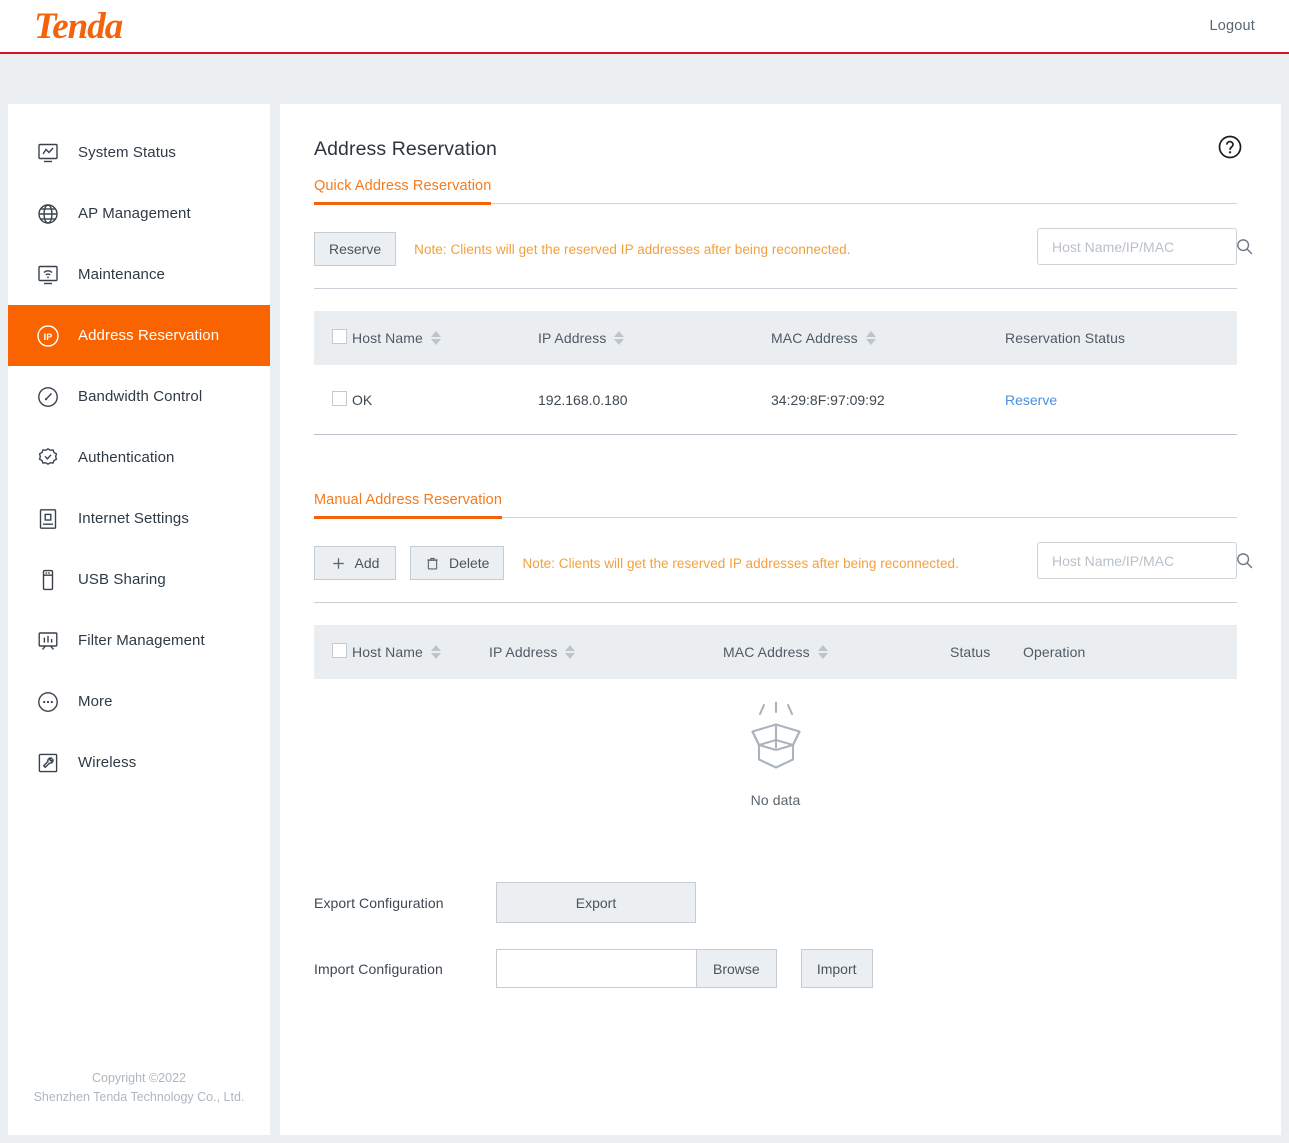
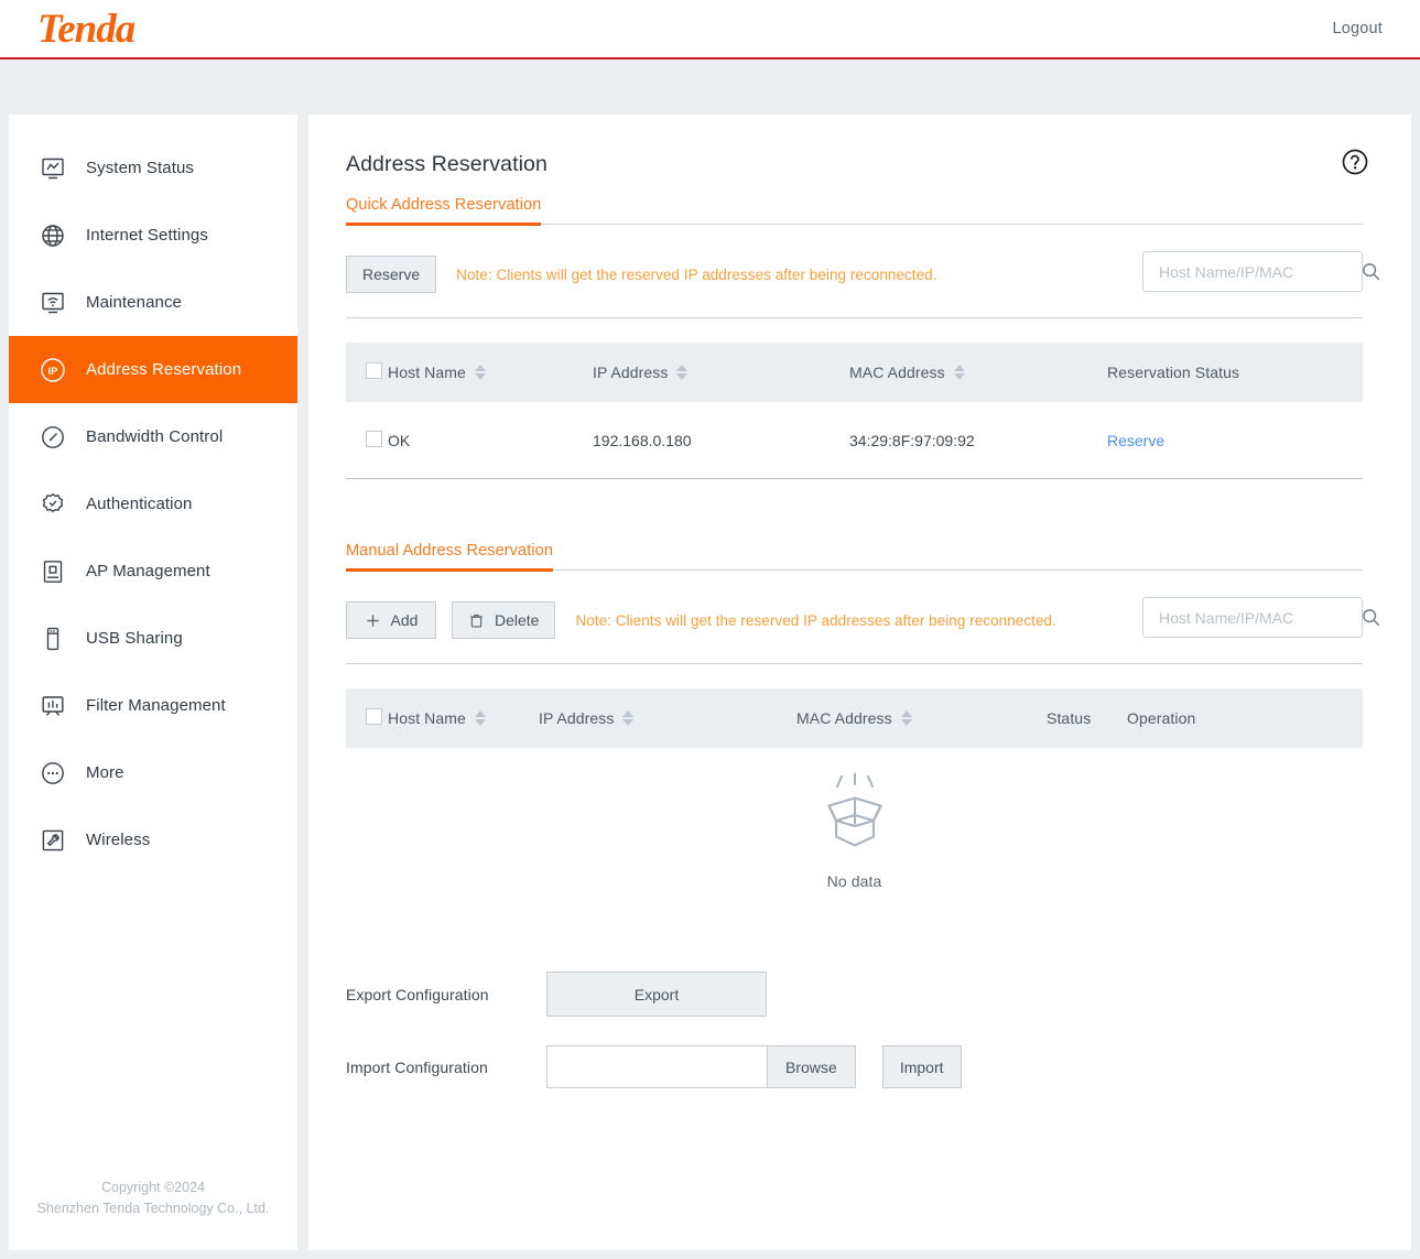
  Tenda
  Logout
  System Status
- AP Management
+ Internet Settings
  Maintenance
  IP
  Address Reservation
  Bandwidth Control
  Authentication
- Internet Settings
+ AP Management
  USB Sharing
  Filter Management
  More
  Wireless
- Copyright ©2022
+ Copyright ©2024
  Shenzhen Tenda Technology Co., Ltd.
  Address Reservation
  Quick Address Reservation
  Reserve
  Note: Clients will get the reserved IP addresses after being reconnected.
  Host Name/IP/MAC
  Host Name
  IP Address
  MAC Address
  Reservation Status
  OK
  192.168.0.180
  34:29:8F:97:09:92
  Reserve
  Manual Address Reservation
  Add
  Delete
  Note: Clients will get the reserved IP addresses after being reconnected.
  Host Name/IP/MAC
  Host Name
  IP Address
  MAC Address
  Status
  Operation
  No data
  Export Configuration
  Export
  Import Configuration
  Browse
  Import
